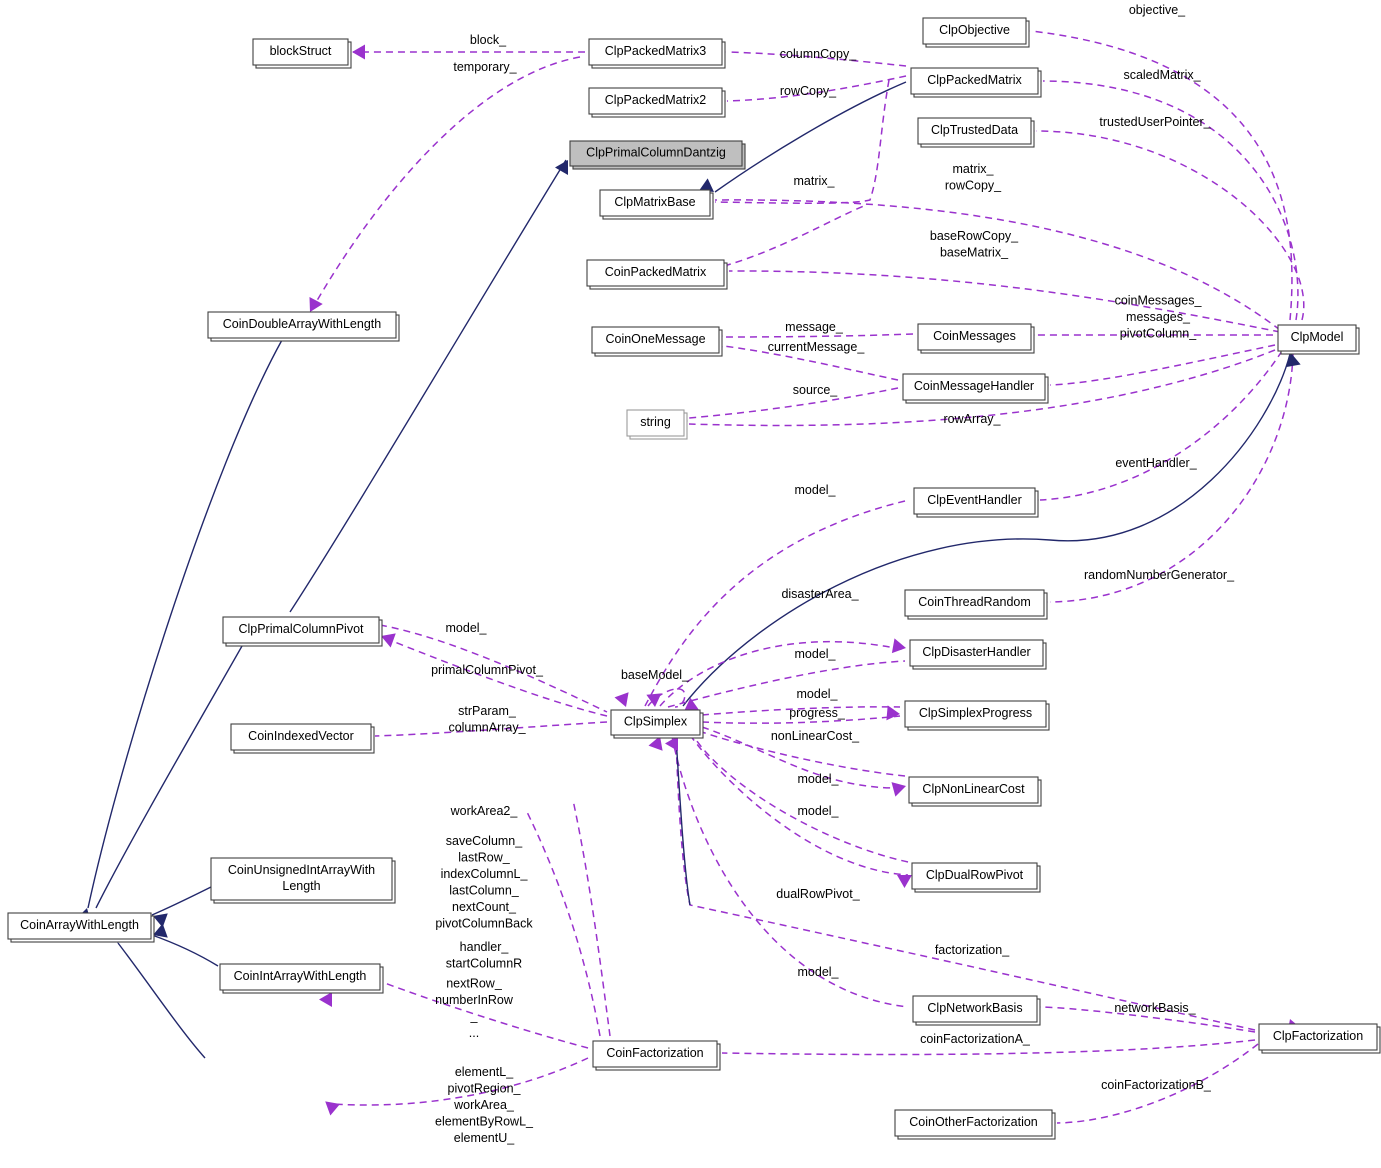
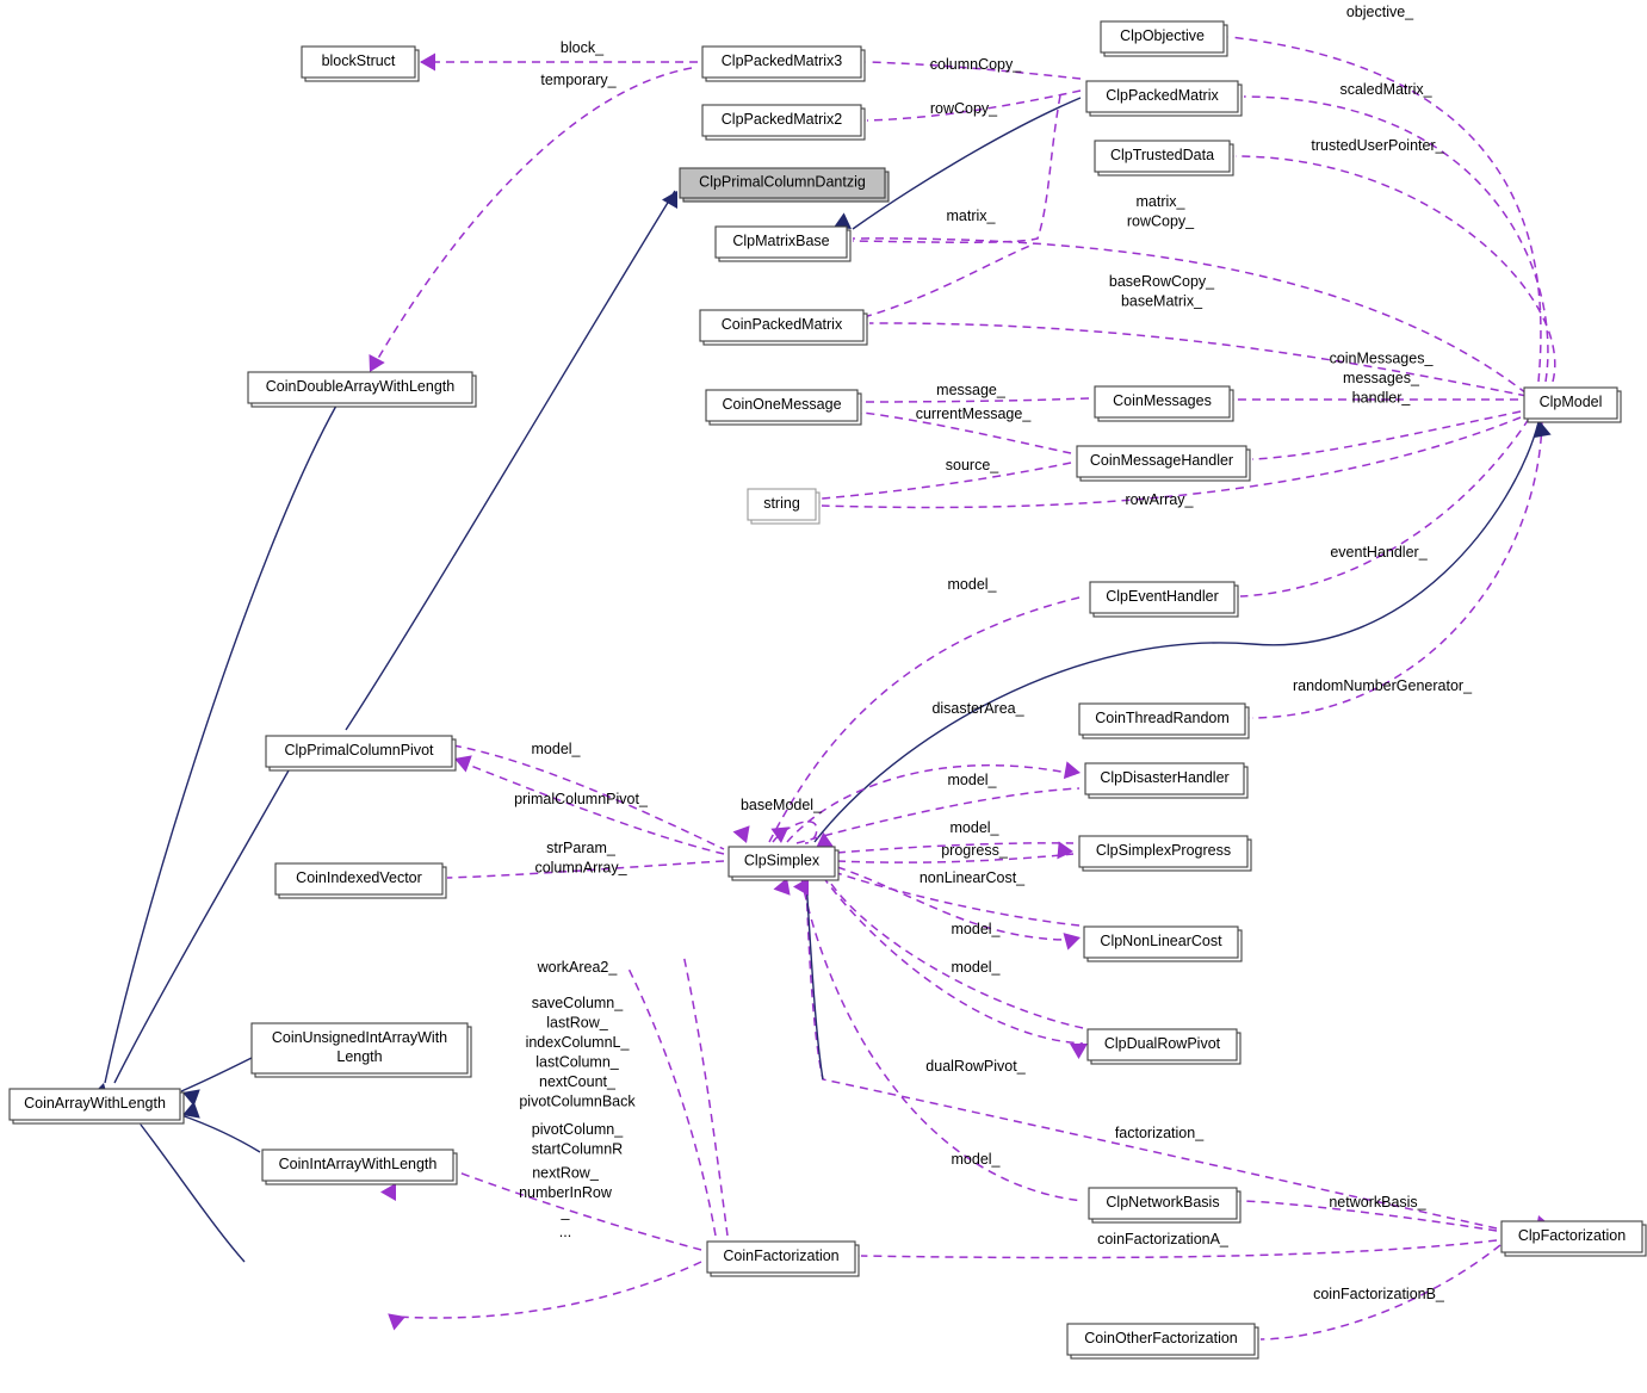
  block_
  temporary_
  objective_
  columnCopy_
  scaledMatrix_
  rowCopy_
  trustedUserPointer_
  matrix_
  matrix_ rowCopy_
  baseRowCopy_ baseMatrix_
- coinMessages_ messages_ pivotColumn_
+ coinMessages_ messages_ handler_
  message_
  currentMessage_
  source_
  rowArray_
  eventHandler_
  model_
  randomNumberGenerator_
  disasterArea_
  model_
  model_
  baseModel_
  primalColumnPivot_
  model_
  strParam_ columnArray_
  progress_
  nonLinearCost_
  model_
  model_
  workArea2_
  saveColumn_ lastRow_ indexColumnL_ lastColumn_ nextCount_ pivotColumnBack
  dualRowPivot_
- handler_ startColumnR
+ pivotColumn_ startColumnR
  factorization_
  model_
  nextRow_ numberInRow _ ...
  networkBasis_
  coinFactorizationA_
  coinFactorizationB_
- elementL_ pivotRegion_ workArea_ elementByRowL_ elementU_
  blockStruct
  ClpPackedMatrix3
  ClpObjective
  ClpPackedMatrix
  ClpPackedMatrix2
  ClpTrustedData
  ClpPrimalColumnDantzig
  ClpMatrixBase
  CoinPackedMatrix
  CoinDoubleArrayWithLength
  CoinOneMessage
  CoinMessages
  ClpModel
  CoinMessageHandler
  string
  ClpEventHandler
  CoinThreadRandom
  ClpPrimalColumnPivot
  ClpDisasterHandler
  ClpSimplex
  ClpSimplexProgress
  CoinIndexedVector
  ClpNonLinearCost
  ClpDualRowPivot
  CoinUnsignedIntArrayWith Length
  CoinArrayWithLength
  CoinIntArrayWithLength
  ClpNetworkBasis
  ClpFactorization
  CoinFactorization
  CoinOtherFactorization
